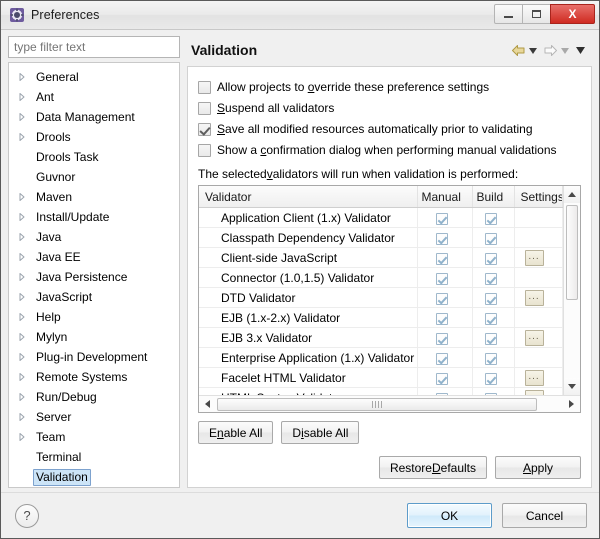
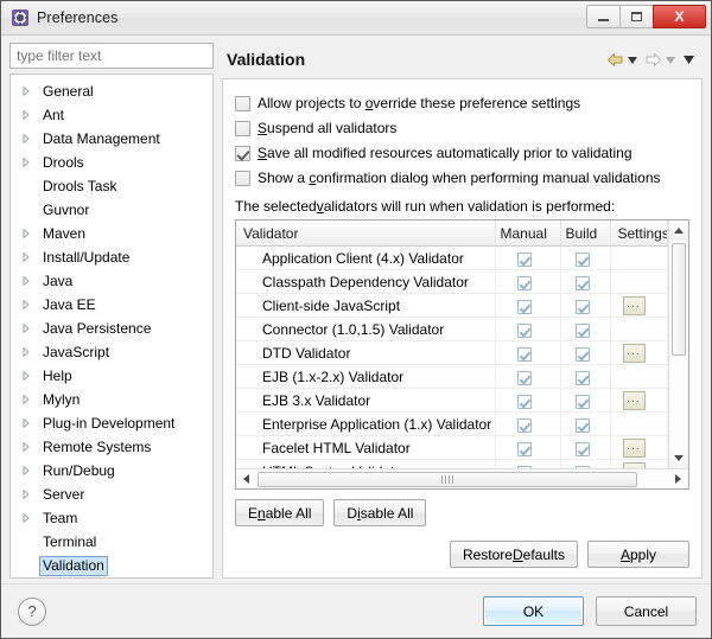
  Preferences
  X
  type filter text
  General
  Ant
  Data Management
  Drools
  Drools Task
  Guvnor
  Maven
  Install/Update
  Java
  Java EE
  Java Persistence
  JavaScript
  Help
  Mylyn
  Plug-in Development
  Remote Systems
  Run/Debug
  Server
  Team
  Terminal
  Validation
  Validation
  Allow projects to override these preference settings
  Suspend all validators
  Save all modified resources automatically prior to validating
  Show a confirmation dialog when performing manual validations
  The selected
  v
  alidators will run when validation is performed:
  Validator	Manual	Build	Settings
- Application Client (1.x) Validator
+ Application Client (4.x) Validator
  Classpath Dependency Validator
  Client-side JavaScript			...
  Connector (1.0,1.5) Validator
  DTD Validator			...
  EJB (1.x-2.x) Validator
  EJB 3.x Validator			...
  Enterprise Application (1.x) Validator
  Facelet HTML Validator			...
  E
  n
  able All
  D
  i
  sable All
  Restore
  D
  efaults
  A
  pply
  ?
  OK
  Cancel
